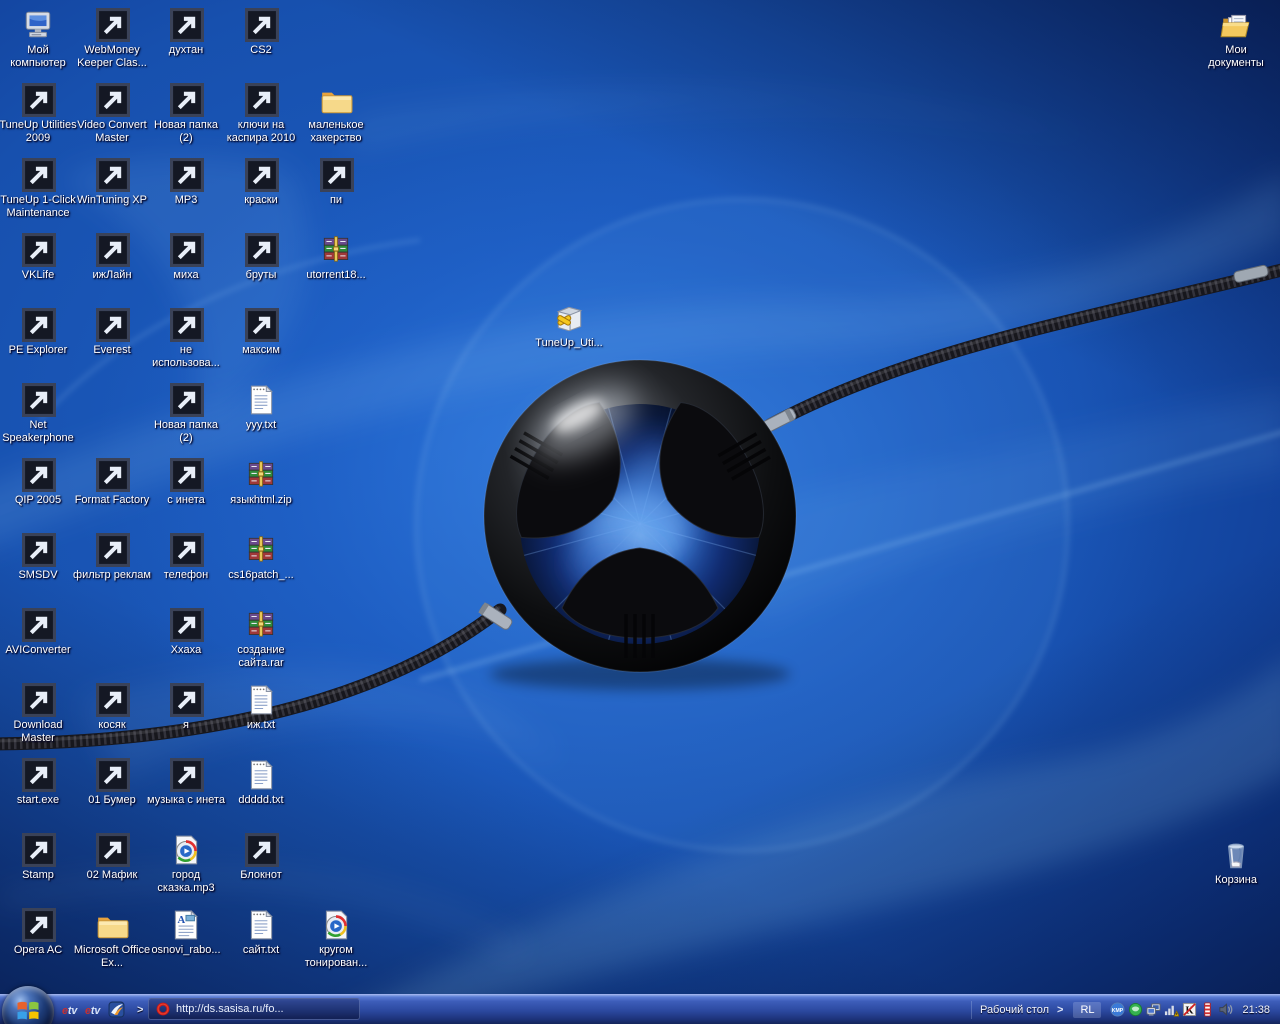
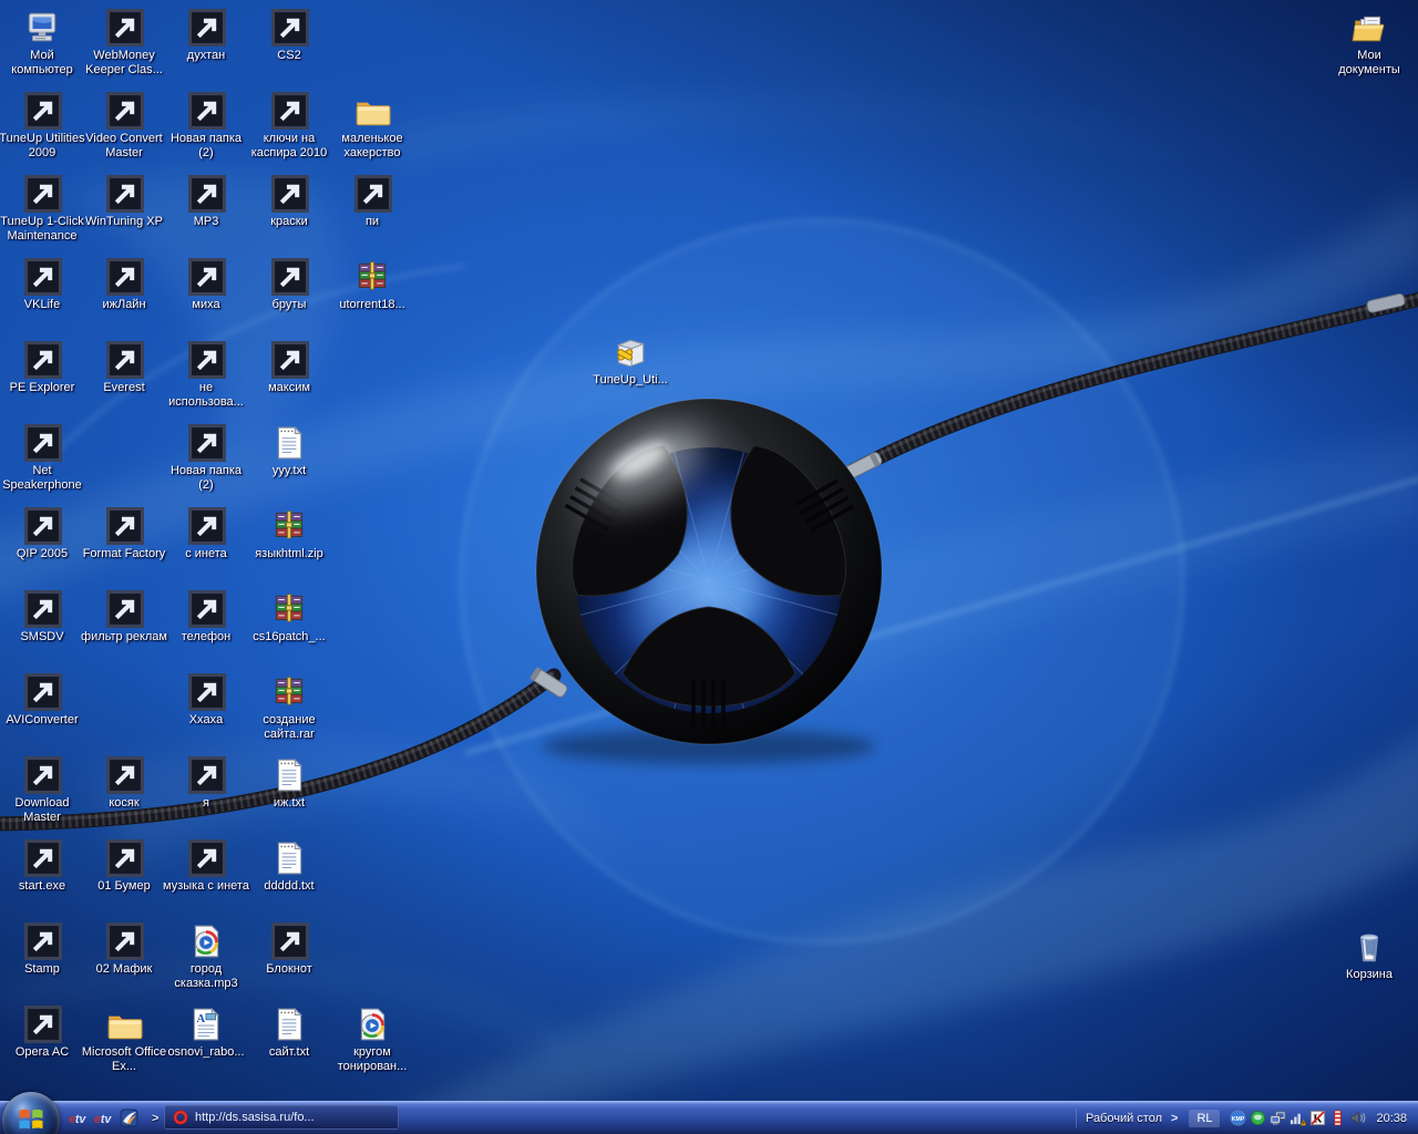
  Мой компьютер
  WebMoney Keeper Clas...
  духтан
  CS2
  TuneUp Utilities 2009
  Video Convert Master
  Новая папка (2)
  ключи на каспира 2010
  маленькое хакерство
  TuneUp 1-Click Maintenance
  WinTuning XP
  MP3
  краски
  пи
  VKLife
  ижЛайн
  миха
  бруты
  utorrent18...
  PE Explorer
  Everest
  не использова...
  максим
  Net Speakerphone
  Новая папка (2)
  yyy.txt
  QIP 2005
  Format Factory
  с инета
  языкhtml.zip
  SMSDV
  фильтр реклам
  телефон
  cs16patch_...
  AVIConverter
  Xxaxa
  создание сайта.rar
  Download Master
  косяк
  я
  иж.txt
  start.exe
  01 Бумер
  музыка с инета
  ddddd.txt
  Stamp
  02 Мафик
  город сказка.mp3
  Блокнот
  Opera AC
  Microsoft Office Ex...
  A
  osnovi_rabo...
  сайт.txt
  кругом тонирован...
  TuneUp_Uti...
  Мои документы
  Корзина
  e
  tv
  e
  tv
  >
  http://ds.sasisa.ru/fo...
  Рабочий стол
  >
  RL
- 21:38
+ 20:38
